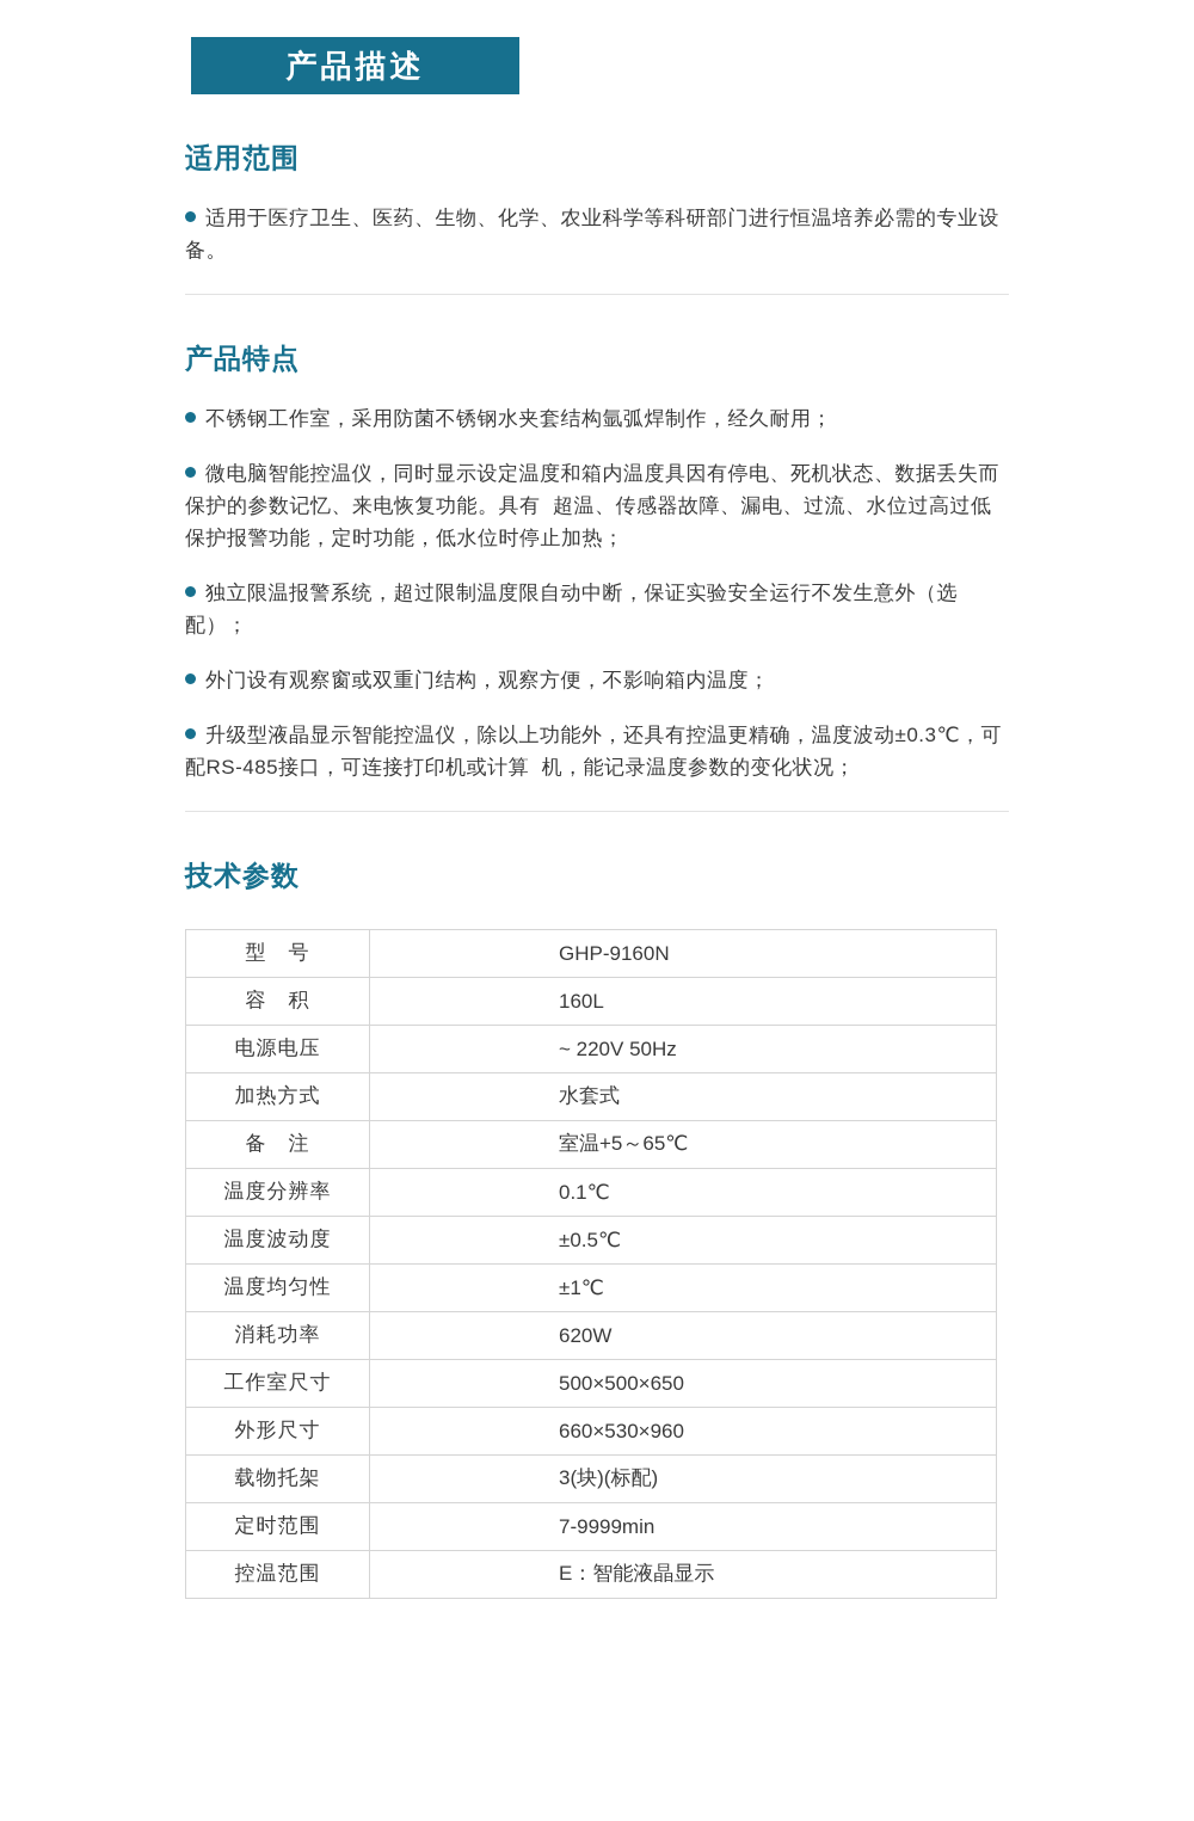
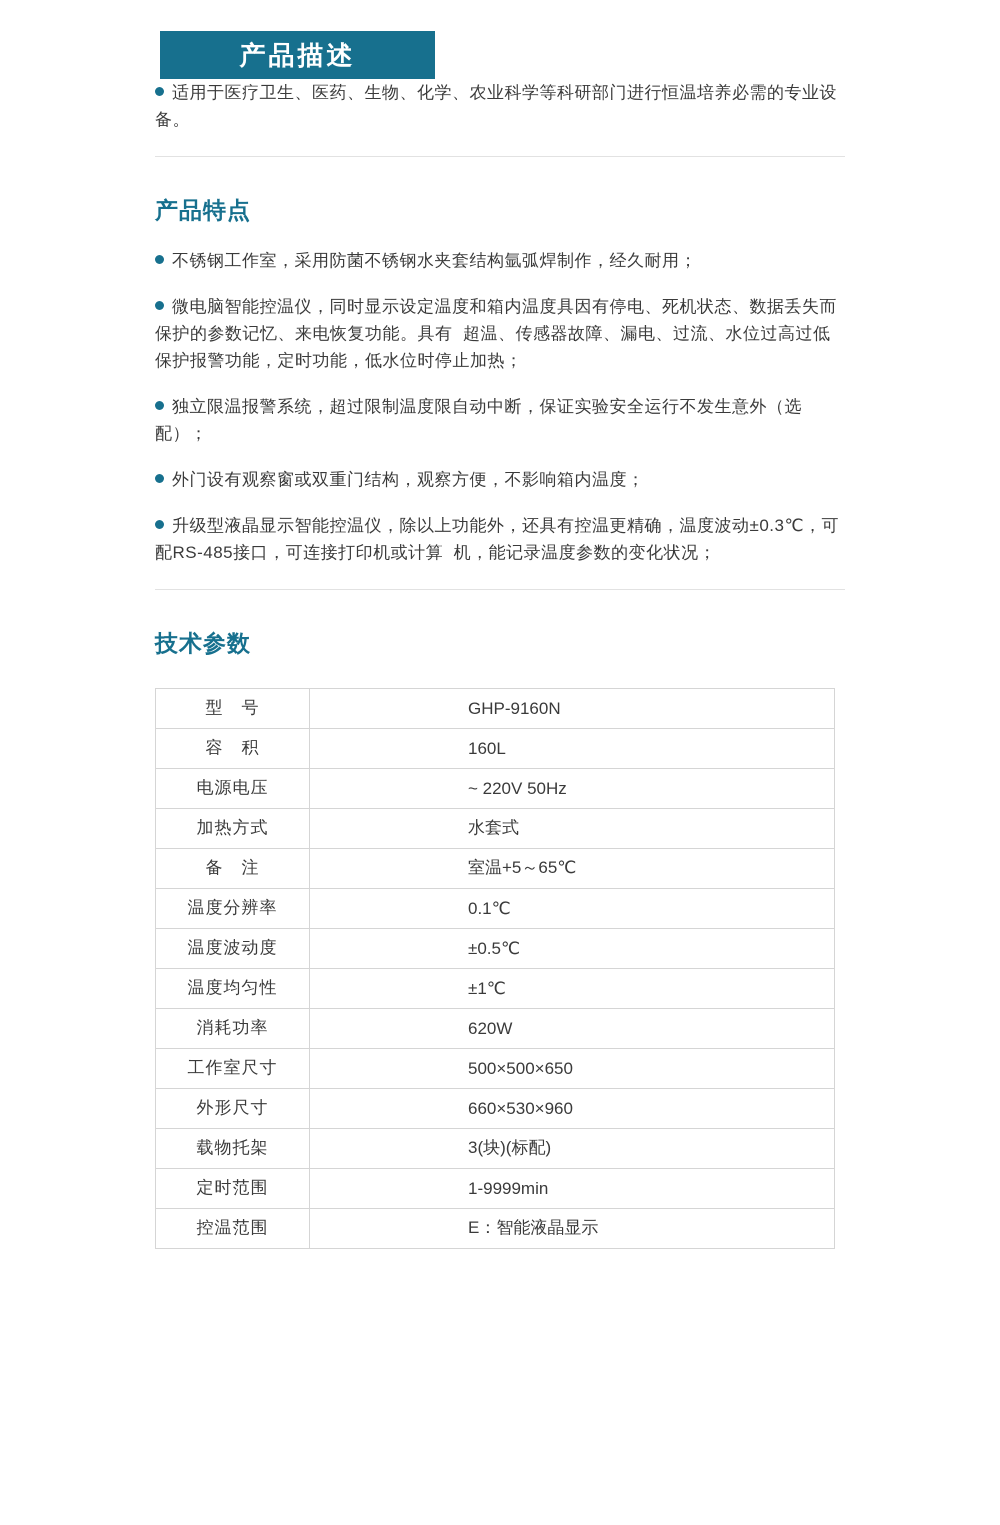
  产品描述
- 适用范围
  适用于医疗卫生、医药、生物、化学、农业科学等科研部门进行恒温培养必需的专业设备。
  产品特点
  不锈钢工作室，采用防菌不锈钢水夹套结构氩弧焊制作，经久耐用；
  微电脑智能控温仪，同时显示设定温度和箱内温度具因有停电、死机状态、数据丢失而保护的参数记忆、来电恢复功能。具有 超温、传感器故障、漏电、过流、水位过高过低保护报警功能，定时功能，低水位时停止加热；
  独立限温报警系统，超过限制温度限自动中断，保证实验安全运行不发生意外（选配）；
  外门设有观察窗或双重门结构，观察方便，不影响箱内温度；
  升级型液晶显示智能控温仪，除以上功能外，还具有控温更精确，温度波动±0.3℃，可配RS-485接口，可连接打印机或计算 机，能记录温度参数的变化状况；
  技术参数
  型 号	GHP-9160N
  容 积	160L
  电源电压	~ 220V 50Hz
  加热方式	水套式
  备 注	室温+5～65℃
  温度分辨率	0.1℃
  温度波动度	±0.5℃
  温度均匀性	±1℃
  消耗功率	620W
  工作室尺寸	500×500×650
  外形尺寸	660×530×960
  载物托架	3(块)(标配)
- 定时范围	7-9999min
+ 定时范围	1-9999min
  控温范围	E：智能液晶显示
